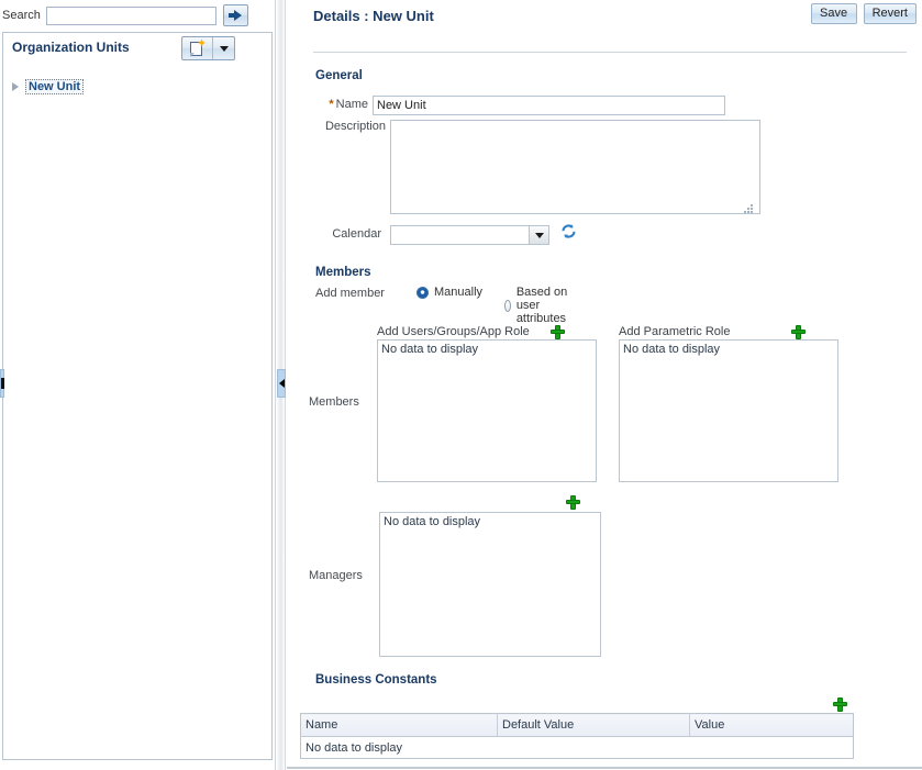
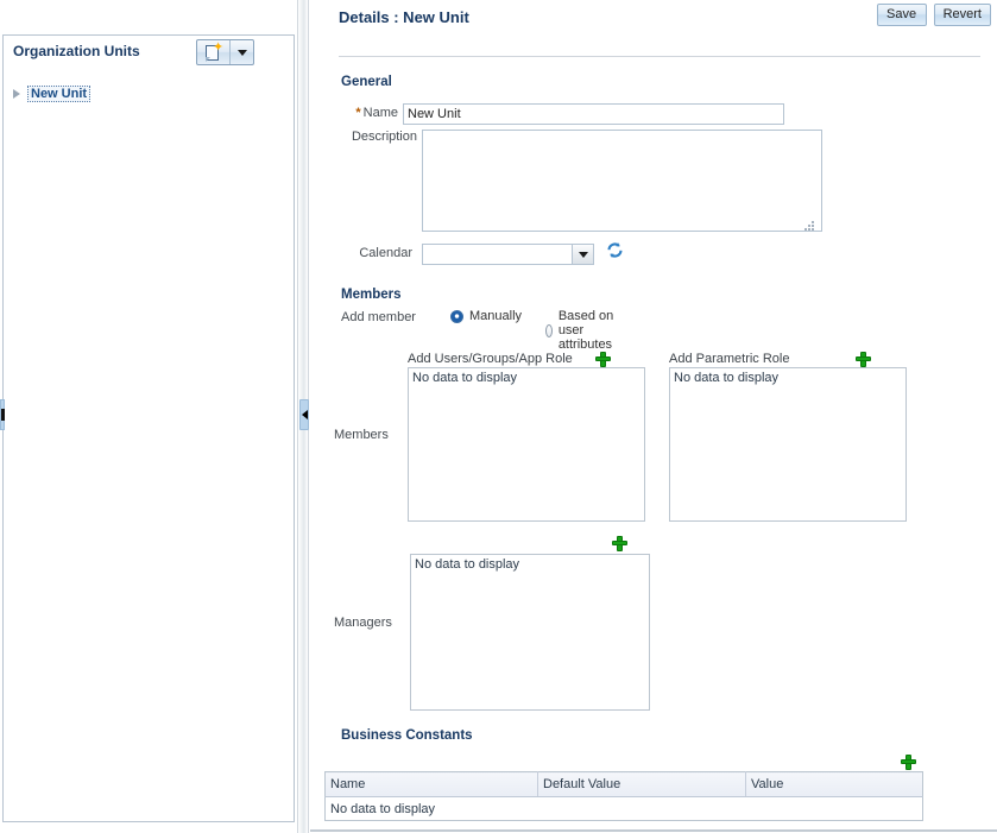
- Search
  Organization Units
  ✦
  New Unit
  Details : New Unit
  Save
  Revert
  General
  * Name
  New Unit
  Description
  Calendar
  Members
  Add member
  Manually
  Based on user attributes
  Members
  Add Users/Groups/App Role
  No data to display
  Add Parametric Role
  No data to display
  Managers
  No data to display
  Business Constants
  Name	Default Value	Value
  No data to display
